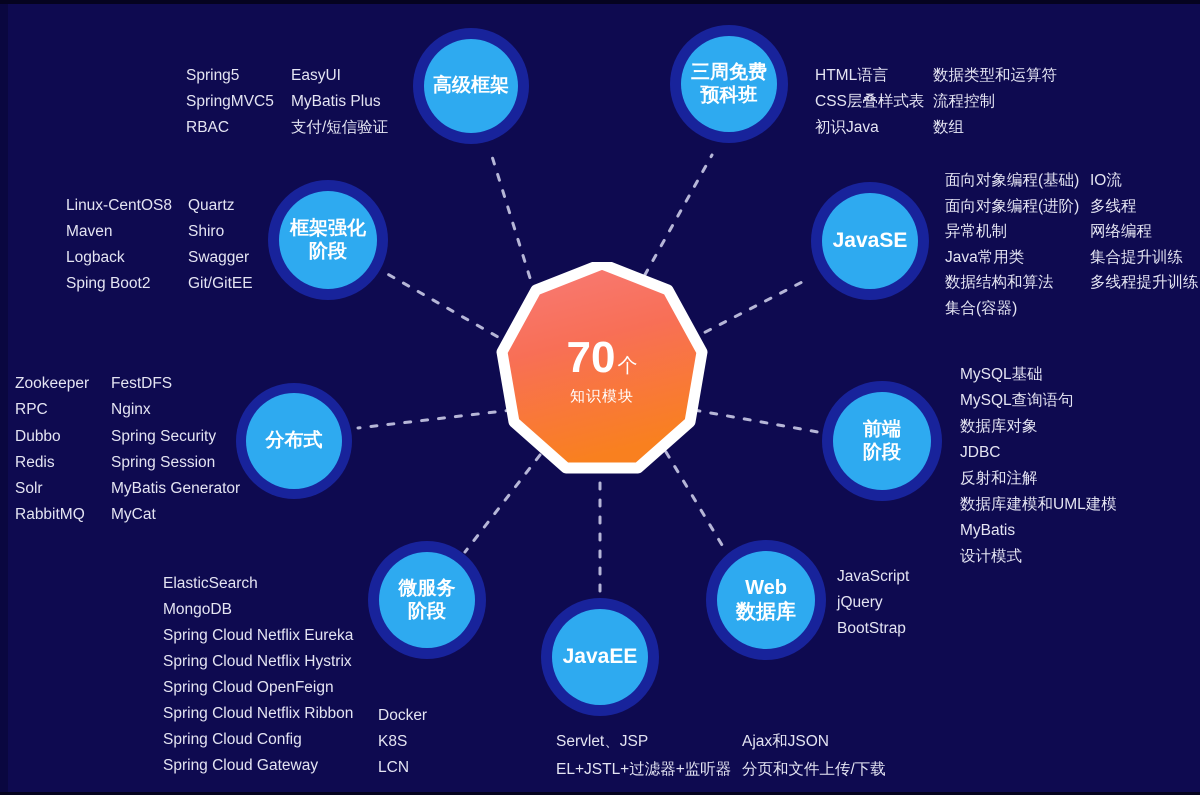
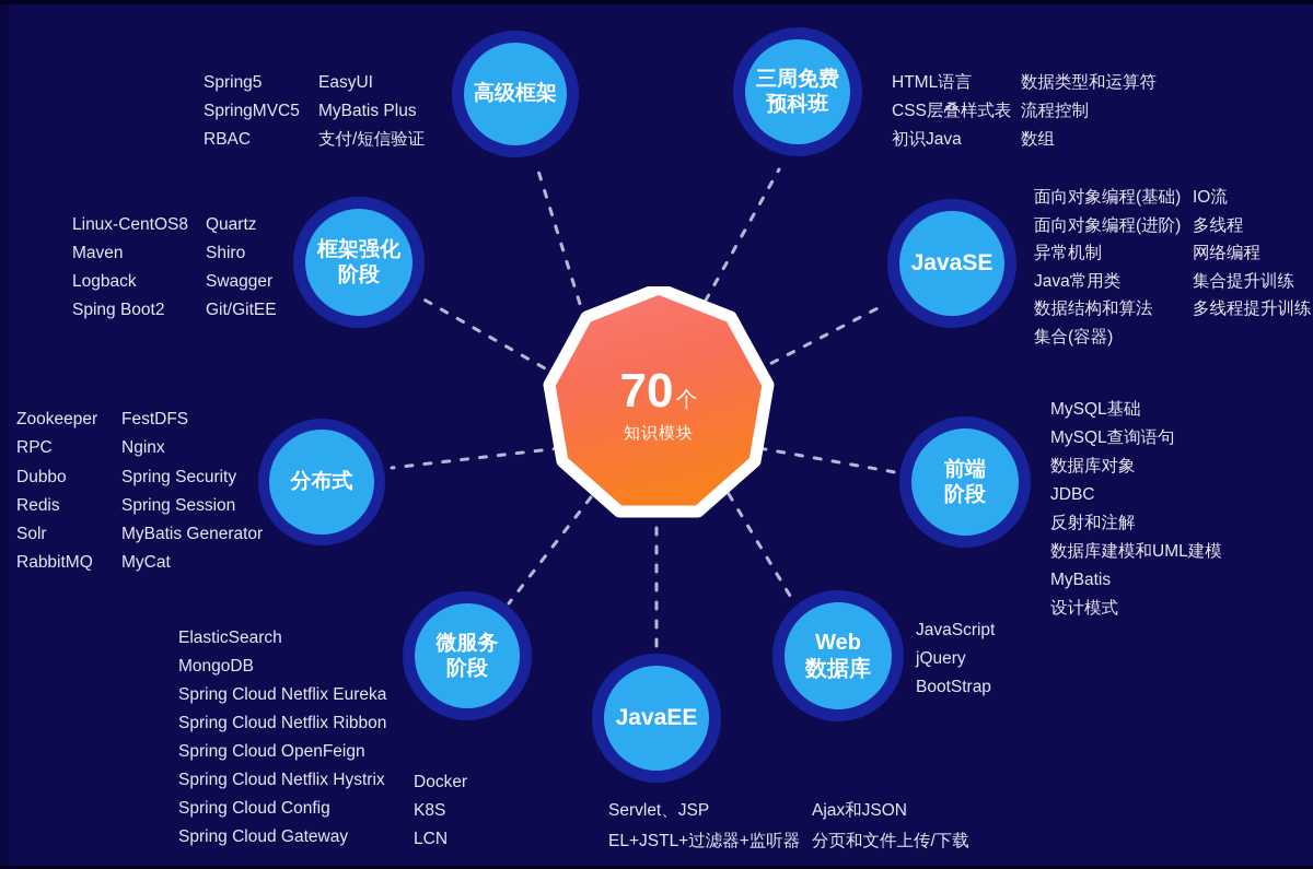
  70个
  知识模块
  高级框架
  三周免费
  预科班
  JavaSE
  前端
  阶段
  Web
  数据库
  JavaEE
  微服务
  阶段
  分布式
  框架强化
  阶段
  Spring5
  SpringMVC5
  RBAC
  EasyUI
  MyBatis Plus
  支付/短信验证
  HTML语言
  CSS层叠样式表
  初识Java
  数据类型和运算符
  流程控制
  数组
  面向对象编程(基础)
  面向对象编程(进阶)
  异常机制
  Java常用类
  数据结构和算法
  集合(容器)
  IO流
  多线程
  网络编程
  集合提升训练
  多线程提升训练
  Linux-CentOS8
  Maven
  Logback
  Sping Boot2
  Quartz
  Shiro
  Swagger
  Git/GitEE
  Zookeeper
  RPC
  Dubbo
  Redis
  Solr
  RabbitMQ
  FestDFS
  Nginx
  Spring Security
  Spring Session
  MyBatis Generator
  MyCat
  MySQL基础
  MySQL查询语句
  数据库对象
  JDBC
  反射和注解
  数据库建模和UML建模
  MyBatis
  设计模式
  ElasticSearch
  MongoDB
  Spring Cloud Netflix Eureka
- Spring Cloud Netflix Hystrix
+ Spring Cloud Netflix Ribbon
  Spring Cloud OpenFeign
- Spring Cloud Netflix Ribbon
+ Spring Cloud Netflix Hystrix
  Spring Cloud Config
  Spring Cloud Gateway
  Docker
  K8S
  LCN
  Servlet、JSP
  EL+JSTL+过滤器+监听器
  Ajax和JSON
  分页和文件上传/下载
  JavaScript
  jQuery
  BootStrap
